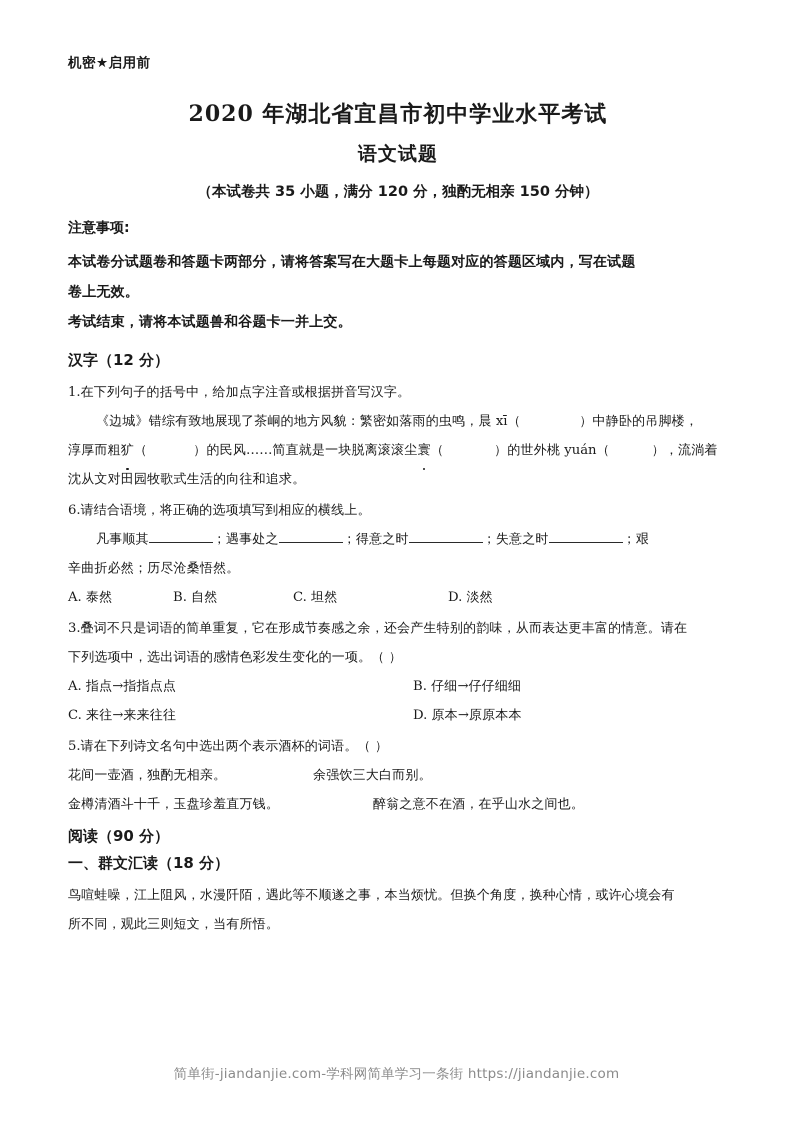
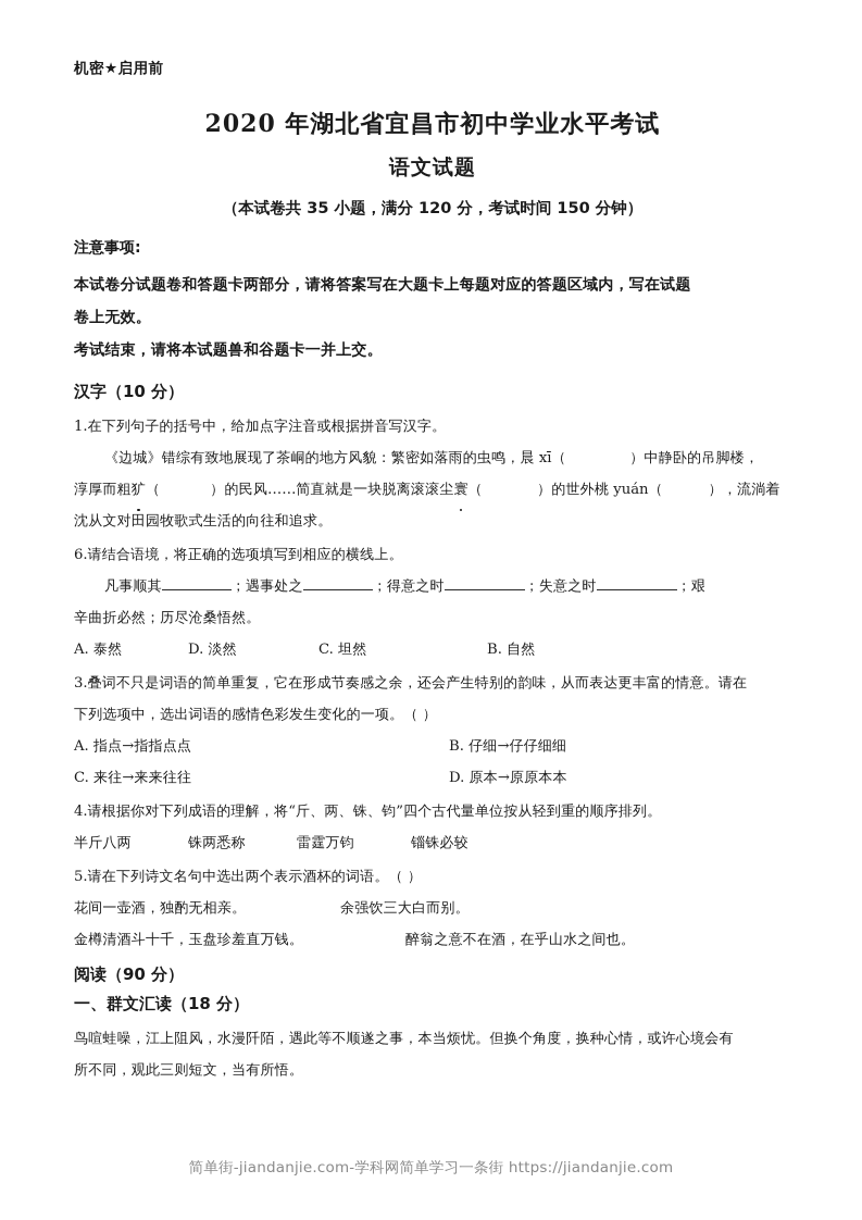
  机密★启用前
  2020 年湖北省宜昌市初中学业水平考试
  语文试题
- （本试卷共 35 小题，满分 120 分，独酌无相亲 150 分钟）
+ （本试卷共 35 小题，满分 120 分，考试时间 150 分钟）
  注意事项:
  本试卷分试题卷和答题卡两部分，请将答案写在大题卡上每题对应的答题区域内，写在试题
  卷上无效。
  考试结束，请将本试题兽和谷题卡一并上交。
- 汉字（12 分）
+ 汉字（10 分）
  1.在下列句子的括号中，给加点字注音或根据拼音写汉字。
  《边城》错综有致地展现了茶峒的地方风貌：繁密如落雨的虫鸣，晨 xī（ ）中静卧的吊脚楼，
  淳厚而粗犷（ ）的民风……简直就是一块脱离滚滚尘寰（ ）的世外桃 yuán（ ），流淌着
  沈从文对田园牧歌式生活的向往和追求。
  6.请结合语境，将正确的选项填写到相应的横线上。
  凡事顺其 ；遇事处之 ；得意之时 ；失意之时 ；艰
  辛曲折必然；历尽沧桑悟然。
  A. 泰然
- B. 自然
+ D. 淡然
  C. 坦然
- D. 淡然
+ B. 自然
  3.叠词不只是词语的简单重复，它在形成节奏感之余，还会产生特别的韵味，从而表达更丰富的情意。请在
  下列选项中，选出词语的感情色彩发生变化的一项。（ ）
  A. 指点→指指点点
  B. 仔细→仔仔细细
  C. 来往→来来往往
  D. 原本→原原本本
+ 4.请根据你对下列成语的理解，将“斤、两、铢、钧”四个古代量单位按从轻到重的顺序排列。
+ 半斤八两
+ 铢两悉称
+ 雷霆万钧
+ 锱铢必较
  5.请在下列诗文名句中选出两个表示酒杯的词语。（ ）
  花间一壶酒，独酌无相亲。
  余强饮三大白而别。
  金樽清酒斗十千，玉盘珍羞直万钱。
  醉翁之意不在酒，在乎山水之间也。
  阅读（90 分）
  一、群文汇读（18 分）
  鸟喧蛙噪，江上阻风，水漫阡陌，遇此等不顺遂之事，本当烦忧。但换个角度，换种心情，或许心境会有
  所不同，观此三则短文，当有所悟。
  简单街-jiandanjie.com-学科网简单学习一条街 https://jiandanjie.com
